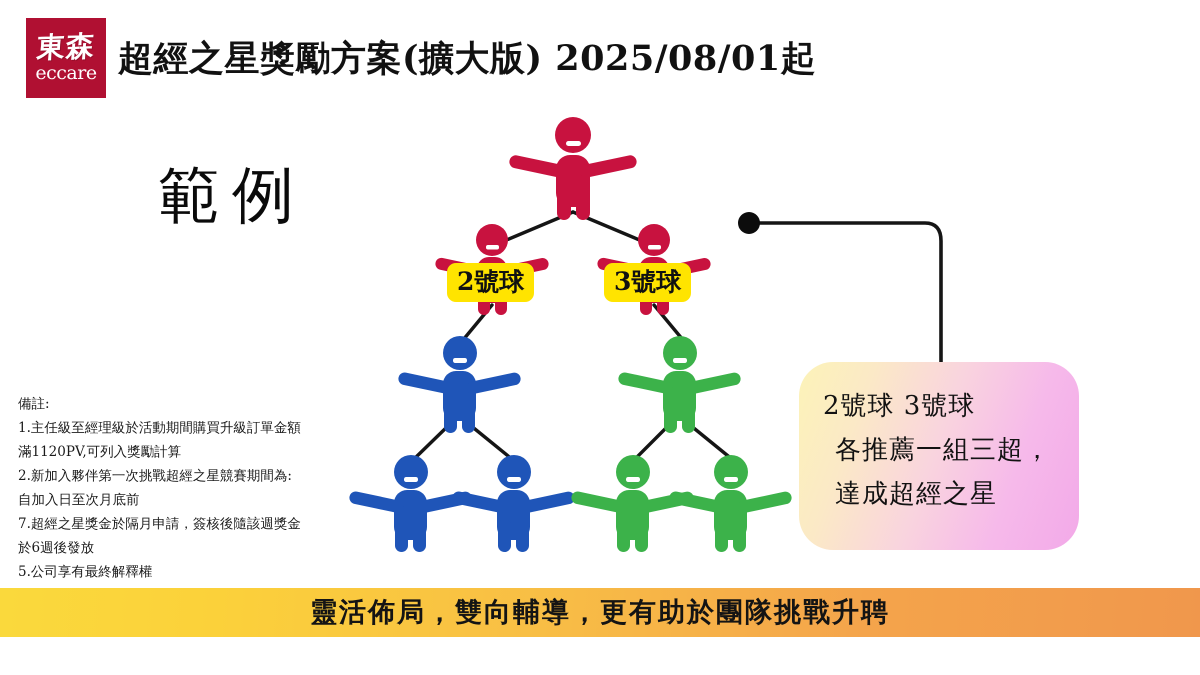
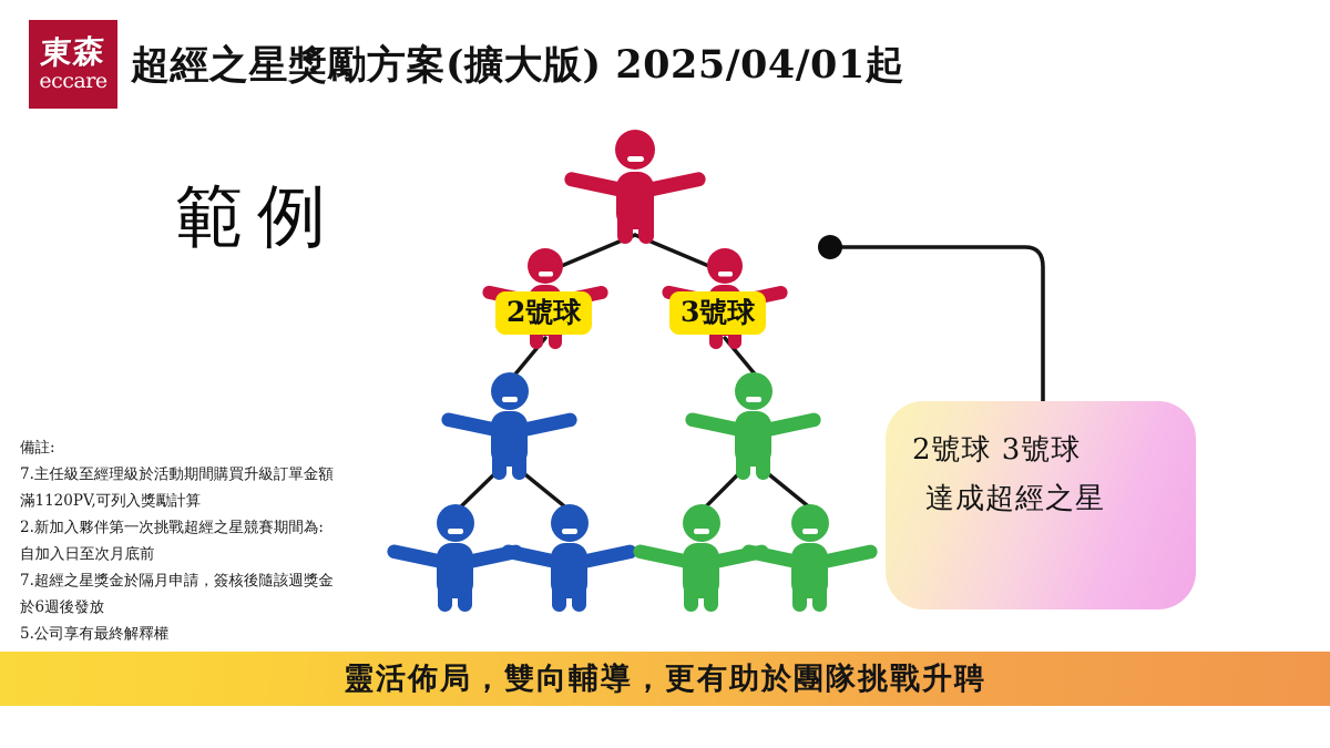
  eccare
- 超經之星獎勵方案(擴大版) 2025/08/01起
+ 超經之星獎勵方案(擴大版) 2025/04/01起
  範例
  備註:
- 1.主任級至經理級於活動期間購買升級訂單金額滿1120PV,可列入獎勵計算
+ 7.主任級至經理級於活動期間購買升級訂單金額滿1120PV,可列入獎勵計算
  2.新加入夥伴第一次挑戰超經之星競賽期間為: 自加入日至次月底前
  7.超經之星獎金於隔月申請，簽核後隨該週獎金於6週後發放
  5.公司享有最終解釋權
  2號球
  3號球
  2號球 3號球
- 各推薦一組三超，
  達成超經之星
  靈活佈局，雙向輔導，更有助於團隊挑戰升聘
